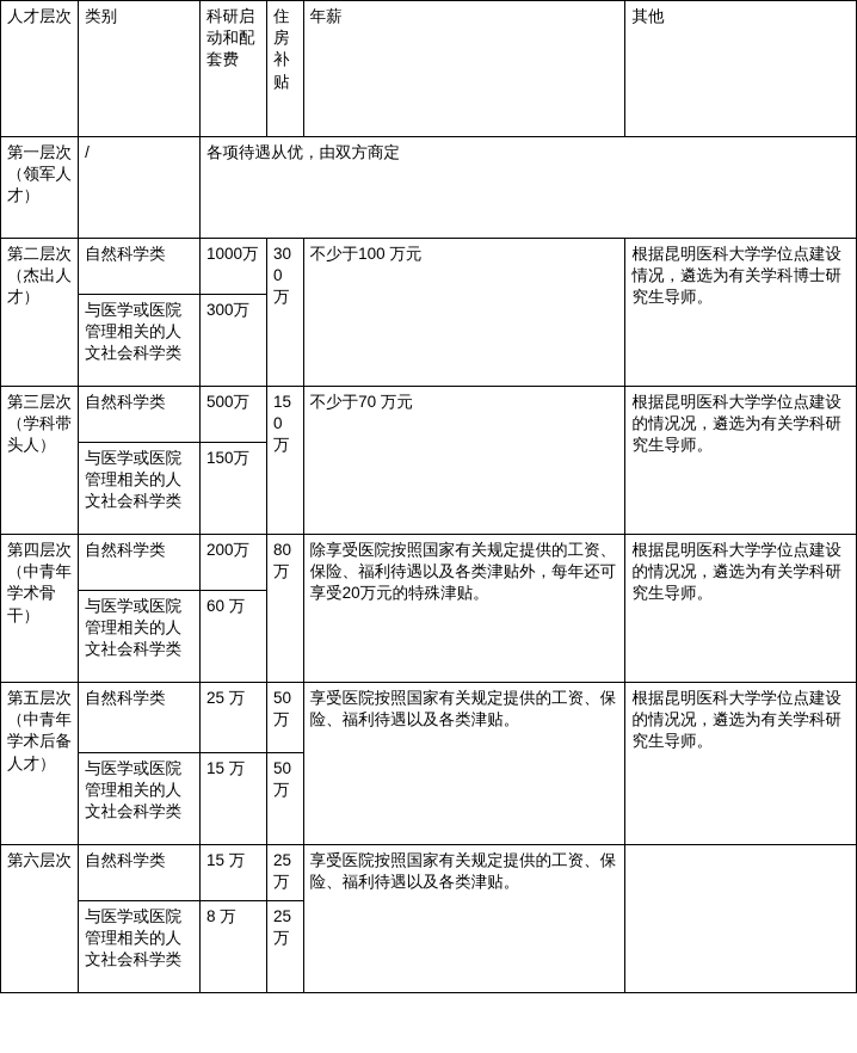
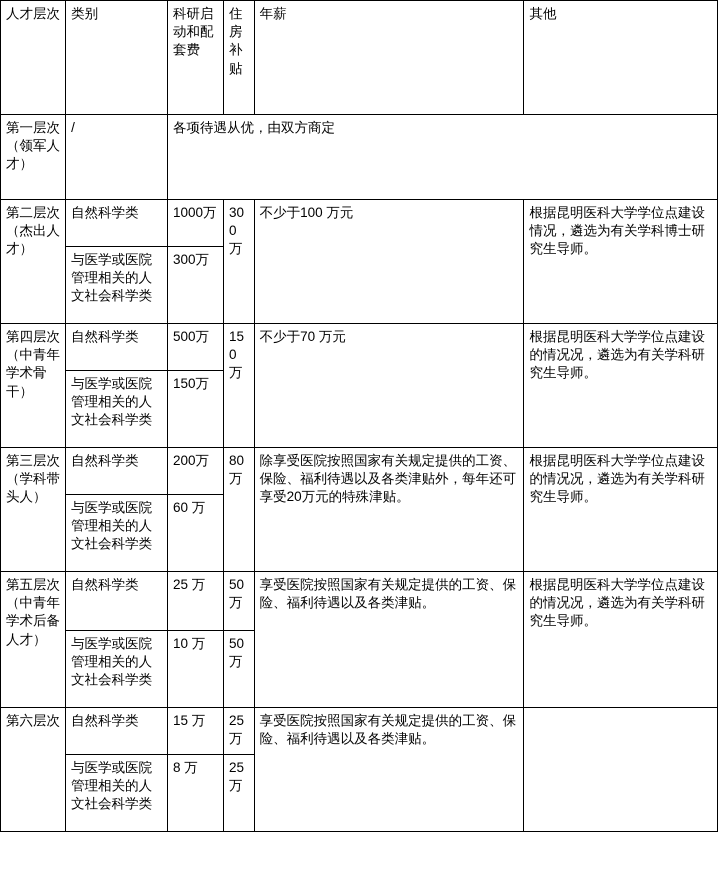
  人才层次	类别	科研启动和配套费	住房补贴	年薪	其他
  第一层次（领军人才）	/	各项待遇从优，由双方商定
  第二层次（杰出人才）	自然科学类	1000万	300万	不少于100 万元	根据昆明医科大学学位点建设情况，遴选为有关学科博士研究生导师。
  与医学或医院管理相关的人文社会科学类	300万
- 第三层次（学科带头人）	自然科学类	500万	150万	不少于70 万元	根据昆明医科大学学位点建设的情况况，遴选为有关学科研究生导师。
+ 第四层次（中青年学术骨干）	自然科学类	500万	150万	不少于70 万元	根据昆明医科大学学位点建设的情况况，遴选为有关学科研究生导师。
  与医学或医院管理相关的人文社会科学类	150万
- 第四层次（中青年学术骨干）	自然科学类	200万	80万	除享受医院按照国家有关规定提供的工资、保险、福利待遇以及各类津贴外，每年还可享受20万元的特殊津贴。	根据昆明医科大学学位点建设的情况况，遴选为有关学科研究生导师。
+ 第三层次（学科带头人）	自然科学类	200万	80万	除享受医院按照国家有关规定提供的工资、保险、福利待遇以及各类津贴外，每年还可享受20万元的特殊津贴。	根据昆明医科大学学位点建设的情况况，遴选为有关学科研究生导师。
  与医学或医院管理相关的人文社会科学类	60 万
  第五层次（中青年学术后备人才）	自然科学类	25 万	50万	享受医院按照国家有关规定提供的工资、保险、福利待遇以及各类津贴。	根据昆明医科大学学位点建设的情况况，遴选为有关学科研究生导师。
- 与医学或医院管理相关的人文社会科学类	15 万	50万
+ 与医学或医院管理相关的人文社会科学类	10 万	50万
  第六层次	自然科学类	15 万	25万	享受医院按照国家有关规定提供的工资、保险、福利待遇以及各类津贴。
  与医学或医院管理相关的人文社会科学类	8 万	25万
